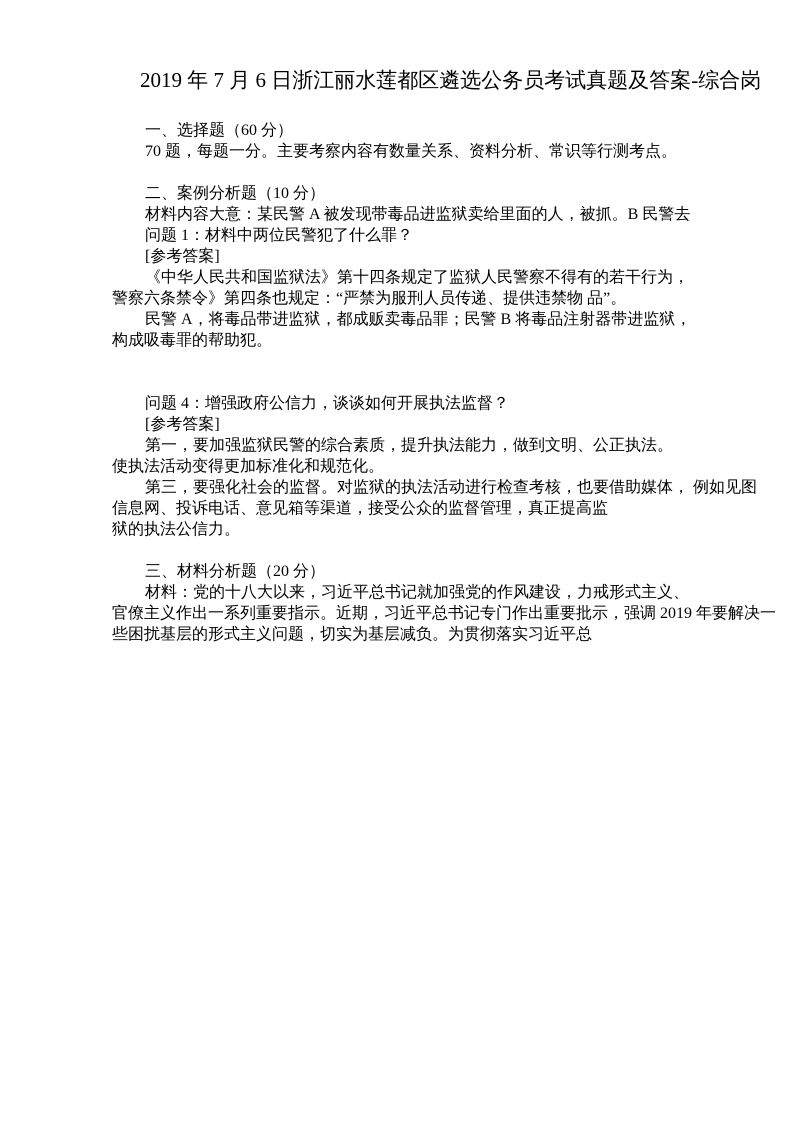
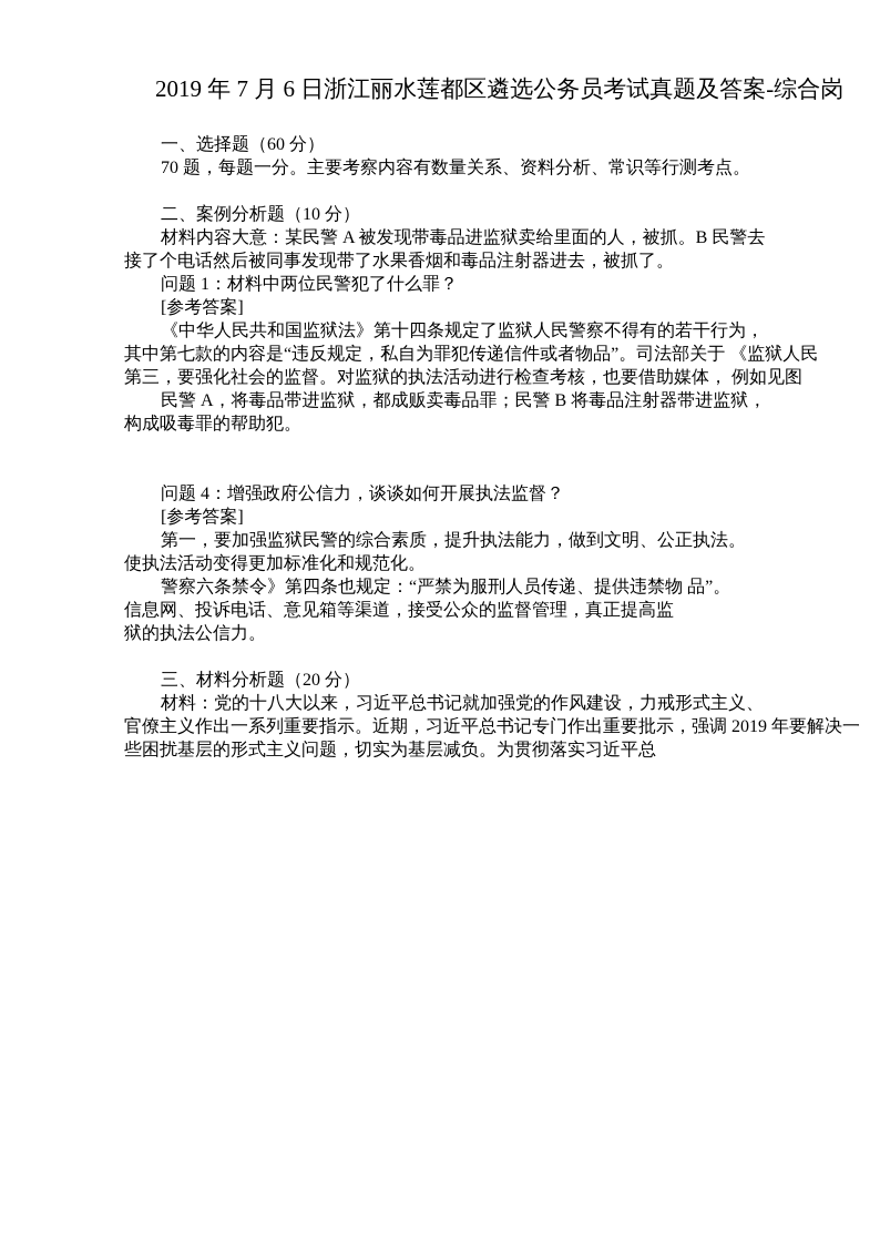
  2019 年 7 月 6 日浙江丽水莲都区遴选公务员考试真题及答案-综合岗
  一、选择题（60 分）
  70 题，每题一分。主要考察内容有数量关系、资料分析、常识等行测考点。
  二、案例分析题（10 分）
  材料内容大意：某民警 A 被发现带毒品进监狱卖给里面的人，被抓。B 民警去
+ 接了个电话然后被同事发现带了水果香烟和毒品注射器进去，被抓了。
  问题 1：材料中两位民警犯了什么罪？
  [参考答案]
  《中华人民共和国监狱法》第十四条规定了监狱人民警察不得有的若干行为，
+ 其中第七款的内容是“违反规定，私自为罪犯传递信件或者物品”。司法部关于 《监狱人民
- 警察六条禁令》第四条也规定：“严禁为服刑人员传递、提供违禁物 品”。
+ 第三，要强化社会的监督。对监狱的执法活动进行检查考核，也要借助媒体， 例如见图
  民警 A，将毒品带进监狱，都成贩卖毒品罪；民警 B 将毒品注射器带进监狱，
  构成吸毒罪的帮助犯。
  问题 4：增强政府公信力，谈谈如何开展执法监督？
  [参考答案]
  第一，要加强监狱民警的综合素质，提升执法能力，做到文明、公正执法。
  使执法活动变得更加标准化和规范化。
- 第三，要强化社会的监督。对监狱的执法活动进行检查考核，也要借助媒体， 例如见图
+ 警察六条禁令》第四条也规定：“严禁为服刑人员传递、提供违禁物 品”。
  信息网、投诉电话、意见箱等渠道，接受公众的监督管理，真正提高监
  狱的执法公信力。
  三、材料分析题（20 分）
  材料：党的十八大以来，习近平总书记就加强党的作风建设，力戒形式主义、
  官僚主义作出一系列重要指示。近期，习近平总书记专门作出重要批示，强调 2019 年要解决一
  些困扰基层的形式主义问题，切实为基层减负。为贯彻落实习近平总
